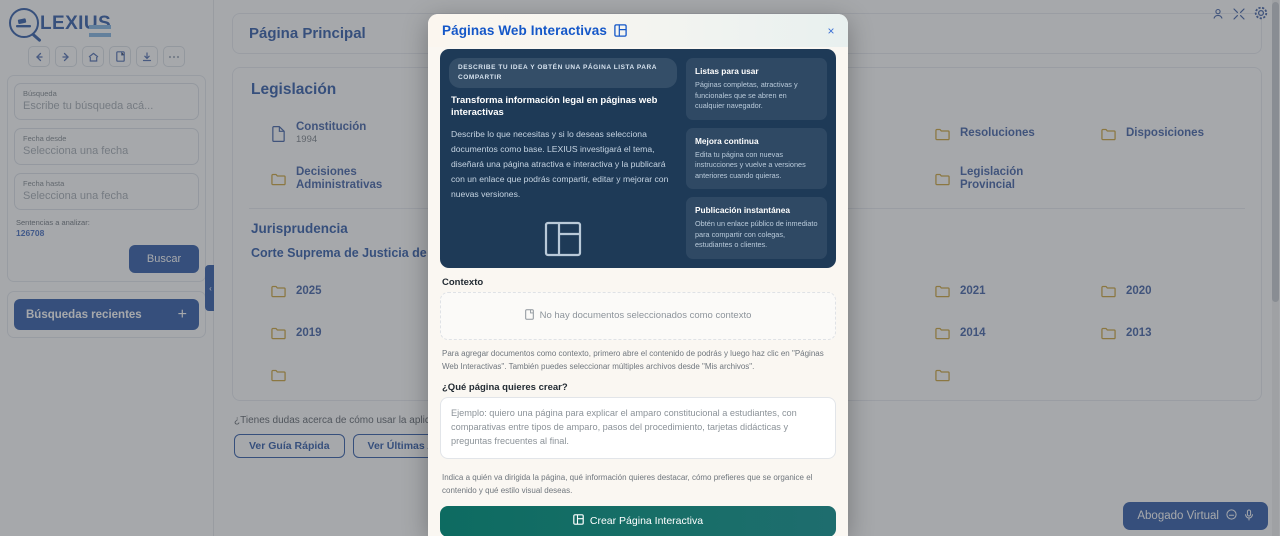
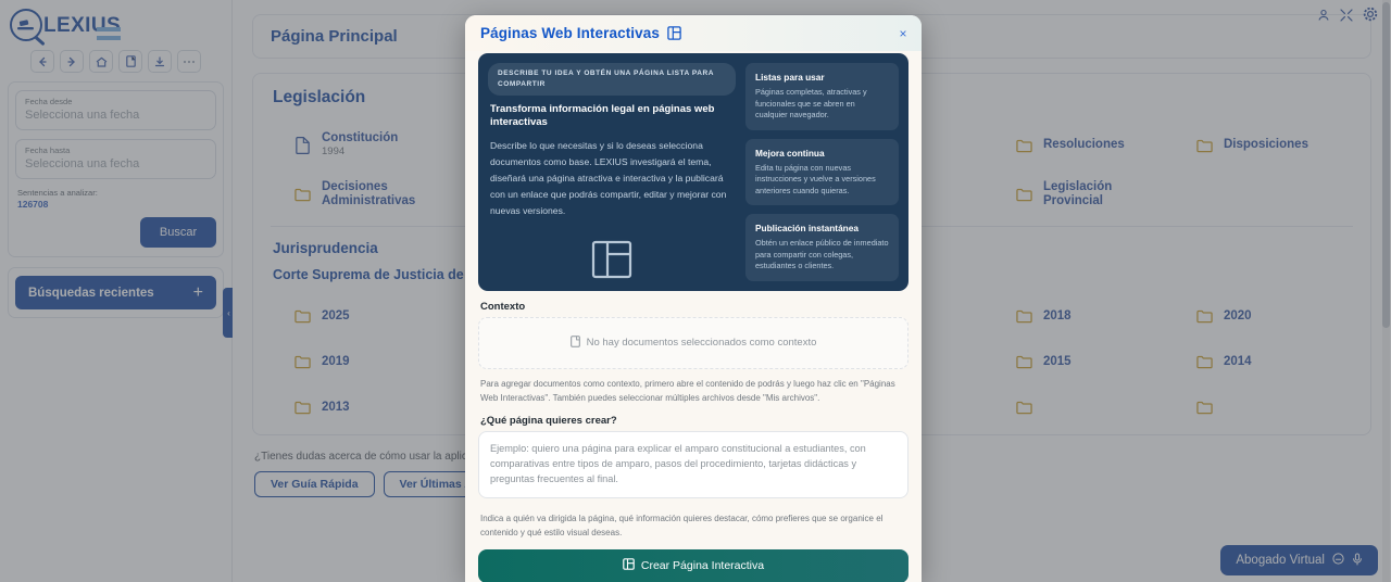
  LEXIUS
- Búsqueda
- Escribe tu búsqueda acá...
  Fecha desde
  Selecciona una fecha
  Fecha hasta
  Selecciona una fecha
  Sentencias a analizar:
  126708
  Buscar
  Búsquedas recientes
  +
  ‹
  Página Principal
  Legislación
  Constitución
  1994
  Resoluciones
  Disposiciones
  Decisiones Administrativas
  Legislación Provincial
  Jurisprudencia
  Corte Suprema de Justicia de
  2025
- 2021
+ 2018
  2020
  2019
+ 2015
  2014
  2013
  ¿Tienes dudas acerca de cómo usar la apli
  Ver Guía Rápida
  Abogado Virtual
  Páginas Web Interactivas
  ×
  Transforma información legal en páginas web interactivas
  Describe lo que necesitas y si lo deseas selecciona documentos como base. LEXIUS investigará el tema, diseñará una página atractiva e interactiva y la publicará con un enlace que podrás compartir, editar y mejorar con nuevas versiones.
  Listas para usar
  Páginas completas, atractivas y funcionales que se abren en cualquier navegador.
  Mejora continua
  Edita tu página con nuevas instrucciones y vuelve a versiones anteriores cuando quieras.
  Publicación instantánea
  Obtén un enlace público de inmediato para compartir con colegas, estudiantes o clientes.
  Contexto
  No hay documentos seleccionados como contexto
  Para agregar documentos como contexto, primero abre el contenido de podrás y luego haz clic en "Páginas Web Interactivas". También puedes seleccionar múltiples archivos desde "Mis archivos".
  ¿Qué página quieres crear?
  Indica a quién va dirigida la página, qué información quieres destacar, cómo prefieres que se organice el contenido y qué estilo visual deseas.
  Crear Página Interactiva
